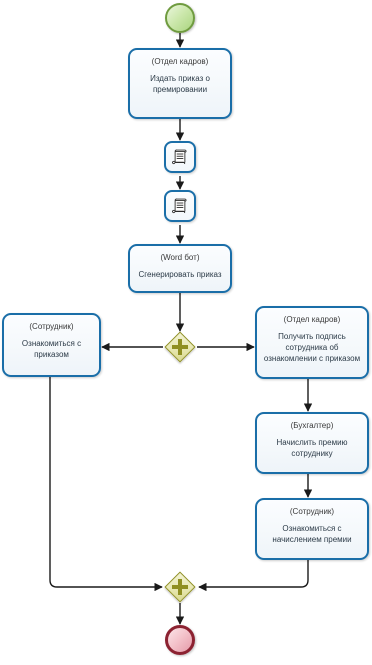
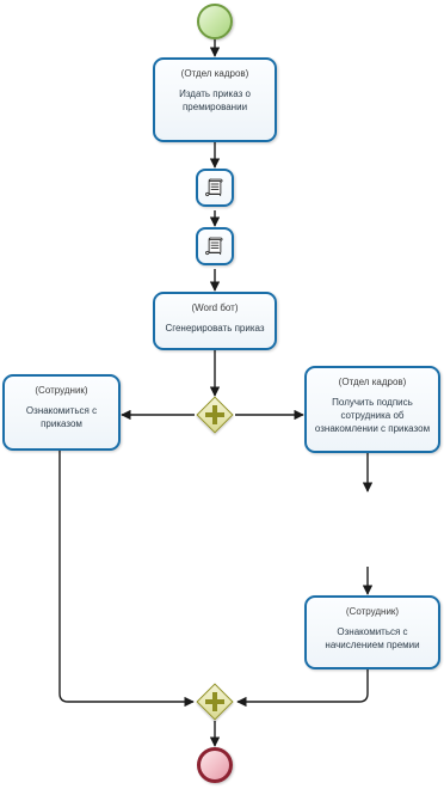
  (Отдел кадров)
  Издать приказ о
  премировании
  (Word бот)
  Сгенерировать приказ
  (Сотрудник)
  Ознакомиться с
  приказом
  (Отдел кадров)
  Получить подпись
  сотрудника об
  ознакомлении с приказом
- (Бухгалтер)
- Начислить премию
- сотруднику
  (Сотрудник)
  Ознакомиться с
  начислением премии
